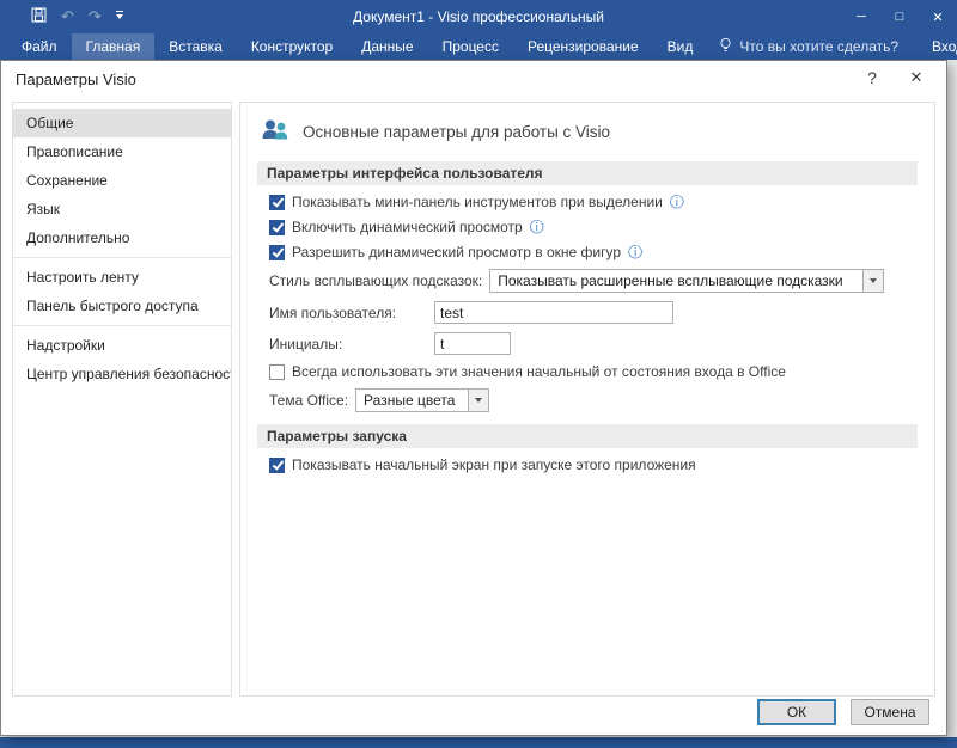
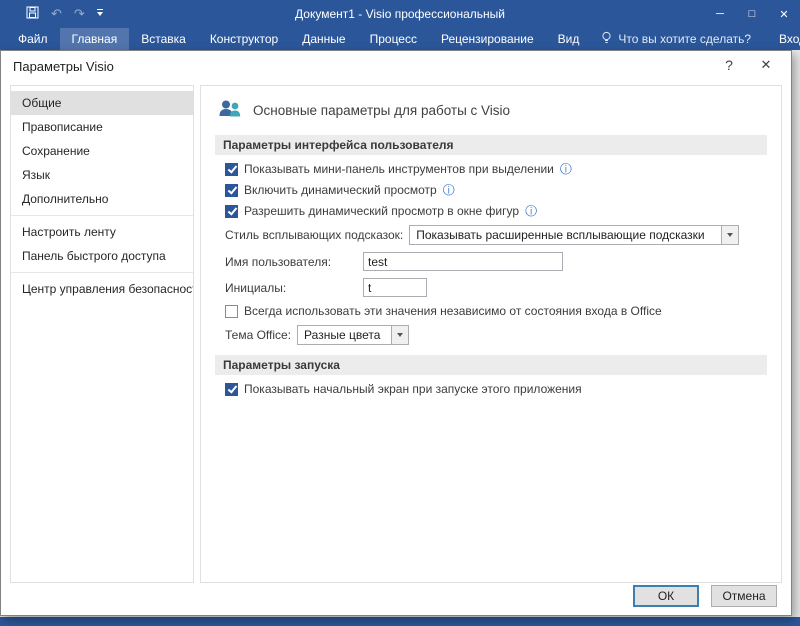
  ↶
  ↷
  Документ1 - Visio профессиональный
  ─
  □
  ✕
  Файл
  Главная
  Вставка
  Конструктор
  Данные
  Процесс
  Рецензирование
  Вид
  Что вы хотите сделать?
  Вхо
  Параметры Visio
  ?
  ✕
  Общие
  Правописание
  Сохранение
  Язык
  Дополнительно
  Настроить ленту
  Панель быстрого доступа
- Надстройки
  Центр управления безопаснос
  Основные параметры для работы с Visio
  Параметры интерфейса пользователя
  Показывать мини-панель инструментов при выделении
  ⓘ
  Включить динамический просмотр
  ⓘ
  Разрешить динамический просмотр в окне фигур
  ⓘ
  Стиль всплывающих подсказок:
  Показывать расширенные всплывающие подсказки
  Имя пользователя:
  test
  Инициалы:
  t
- Всегда использовать эти значения начальный от состояния входа в Office
+ Всегда использовать эти значения независимо от состояния входа в Office
  Тема Office:
  Разные цвета
  Параметры запуска
  Показывать начальный экран при запуске этого приложения
  ОК
  Отмена
